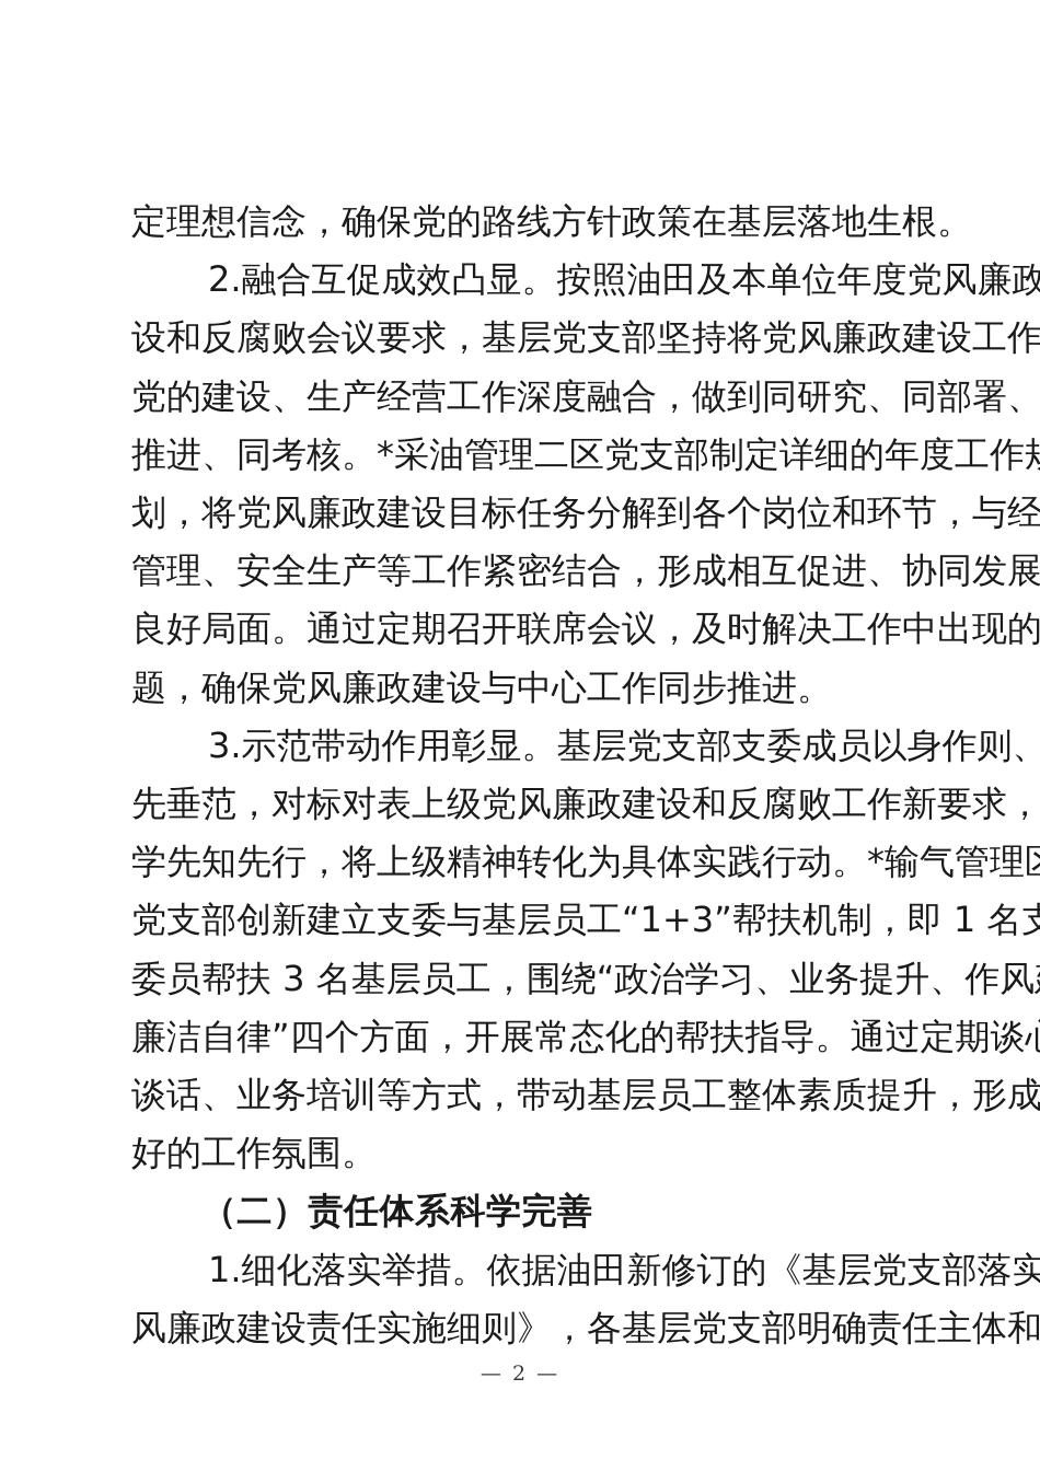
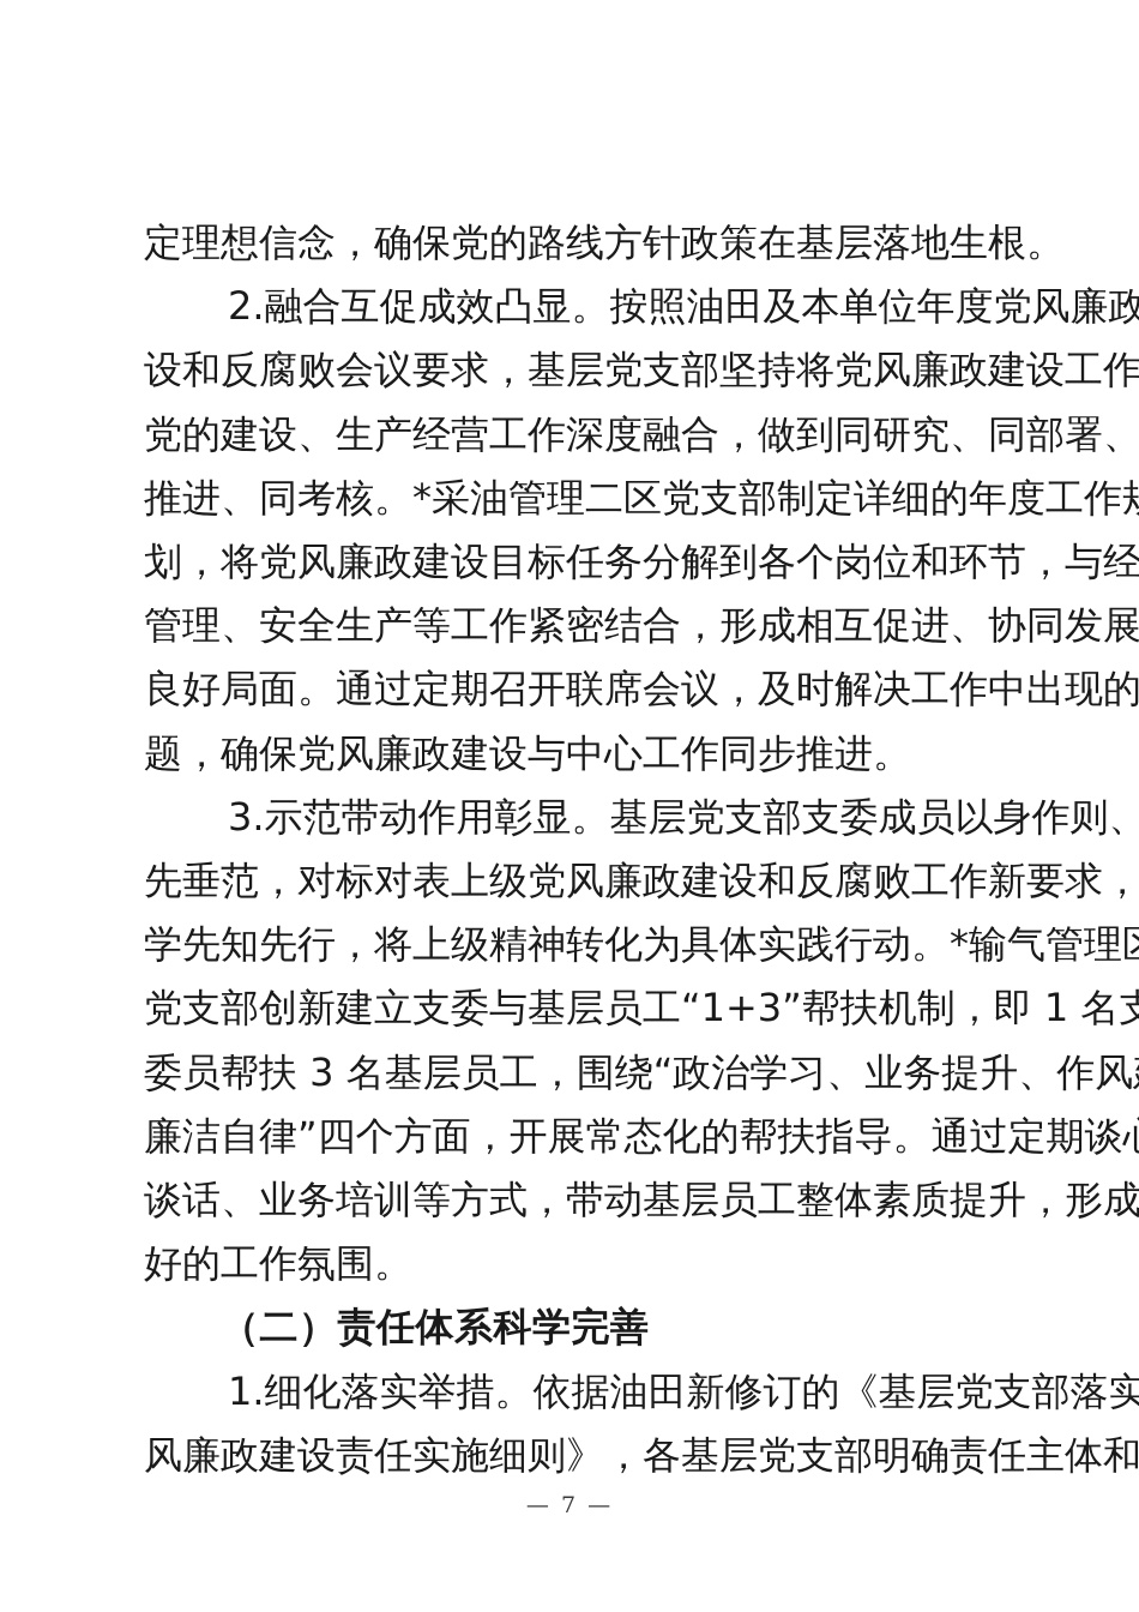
  定理想信念，确保党的路线方针政策在基层落地生根。
  2.融合互促成效凸显。按照油田及本单位年度党风廉政
  设和反腐败会议要求，基层党支部坚持将党风廉政建设工作
  党的建设、生产经营工作深度融合，做到同研究、同部署、
  推进、同考核。*采油管理二区党支部制定详细的年度工作
  划，将党风廉政建设目标任务分解到各个岗位和环节，与经
  管理、安全生产等工作紧密结合，形成相互促进、协同发展
  良好局面。通过定期召开联席会议，及时解决工作中出现的
  题，确保党风廉政建设与中心工作同步推进。
  3.示范带动作用彰显。基层党支部支委成员以身作则、
  先垂范，对标对表上级党风廉政建设和反腐败工作新要求，
  学先知先行，将上级精神转化为具体实践行动。*输气管理
  党支部创新建立支委与基层员工“1+3”帮扶机制，即 1 名支
  委员帮扶 3 名基层员工，围绕“政治学习、业务提升、作风
  廉洁自律”四个方面，开展常态化的帮扶指导。通过定期谈
  谈话、业务培训等方式，带动基层员工整体素质提升，形成
  好的工作氛围。
  （二）责任体系科学完善
  1.细化落实举措。依据油田新修订的《基层党支部落实
  风廉政建设责任实施细则》，各基层党支部明确责任主体和
- — 2 —
+ — 7 —
